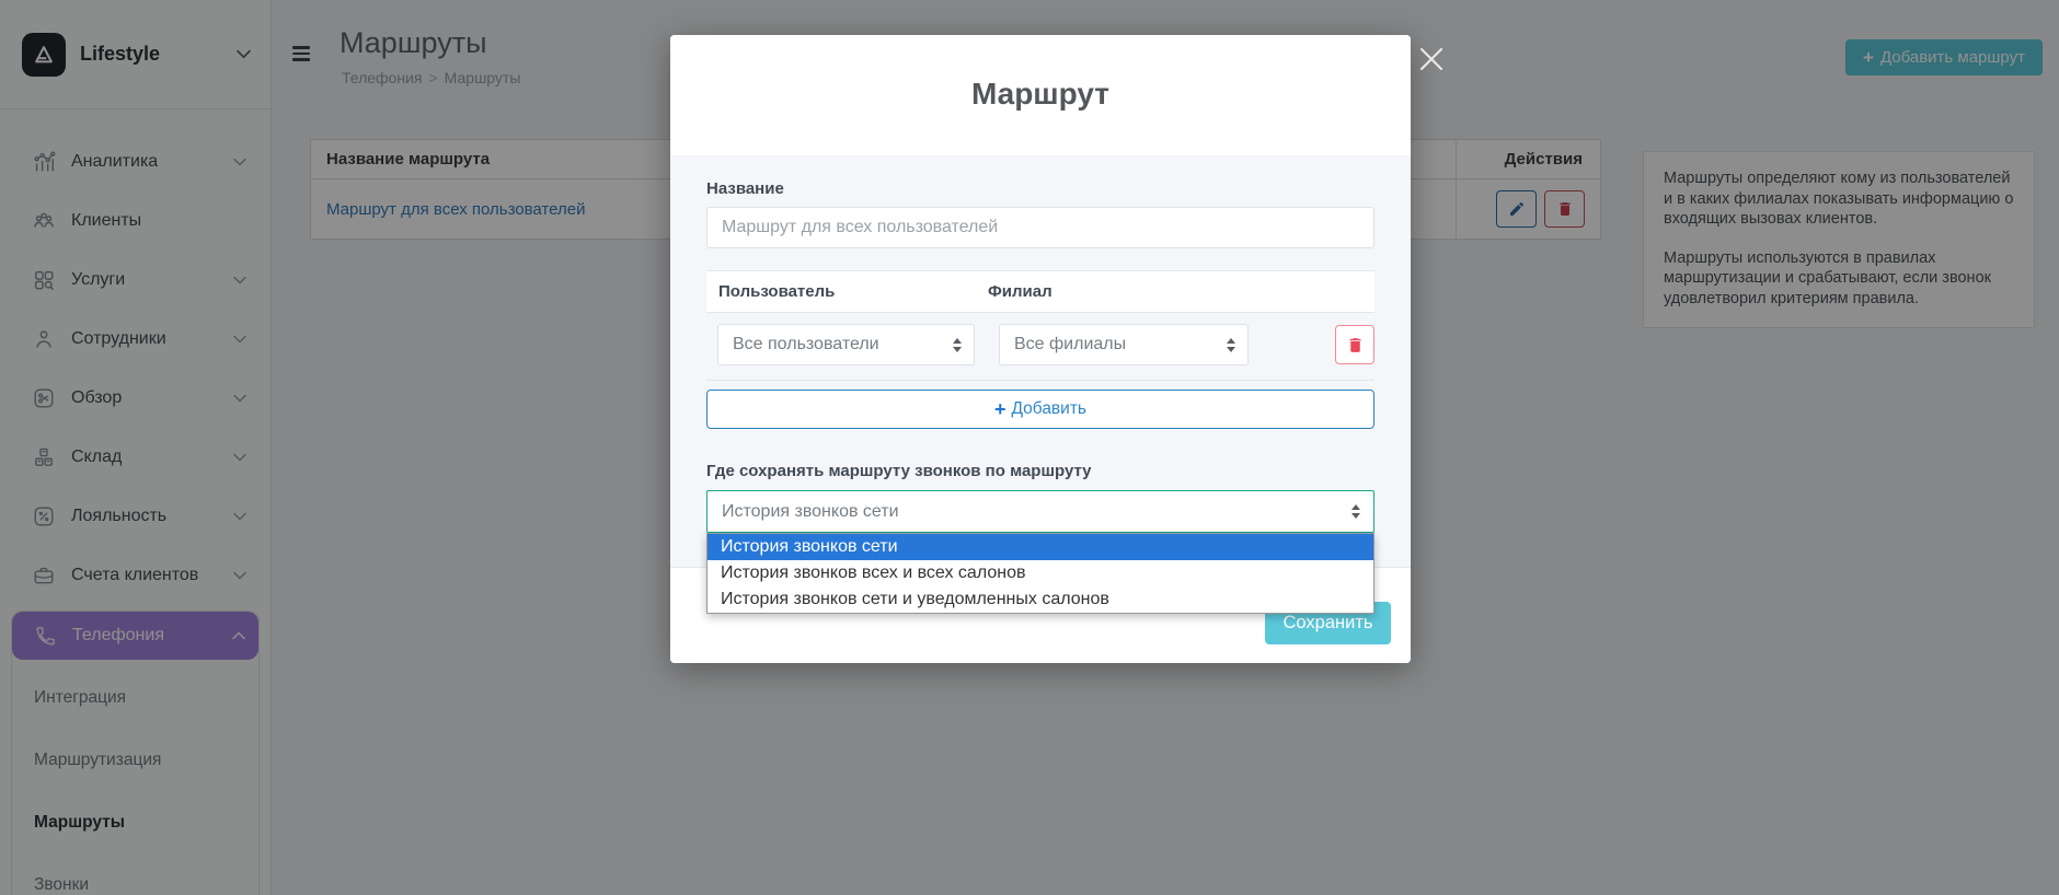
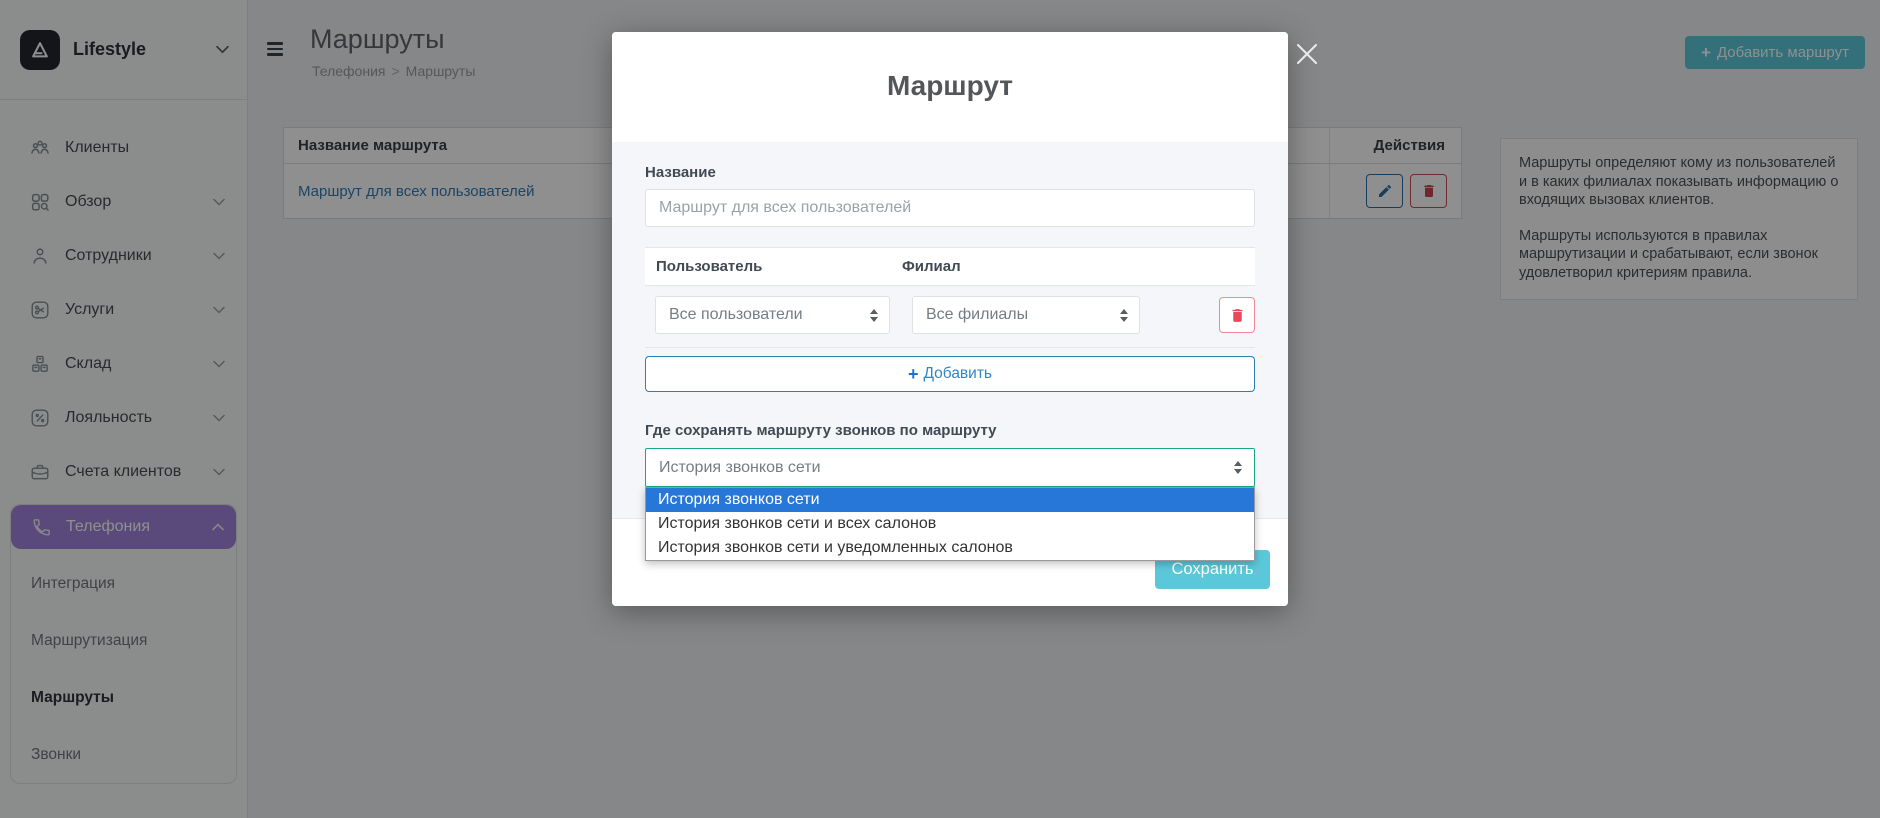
  Lifestyle
- Аналитика
  Клиенты
- Услуги
+ Обзор
  Сотрудники
- Обзор
+ Услуги
  Склад
  Лояльность
  Счета клиентов
  Телефония
  Интеграция
  Маршрутизация
  Маршруты
  Звонки
  Маршруты
  Телефония > Маршруты
  +
  Добавить маршрут
  Название маршрута
  Действия
  Маршрут для всех пользователей
  Маршруты определяют кому из пользователей и в каких филиалах показывать информацию о входящих вызовах клиентов.
  Маршруты используются в правилах маршрутизации и срабатывают, если звонок удовлетворил критериям правила.
  Маршрут
  Название
  Маршрут для всех пользователей
  Пользователь
  Филиал
  Все пользователи
  Все филиалы
  +
  Добавить
  Где сохранять маршруту звонков по маршруту
  История звонков сети
  История звонков сети
- История звонков всех и всех салонов
+ История звонков сети и всех салонов
  История звонков сети и уведомленных салонов
  Сохранить
